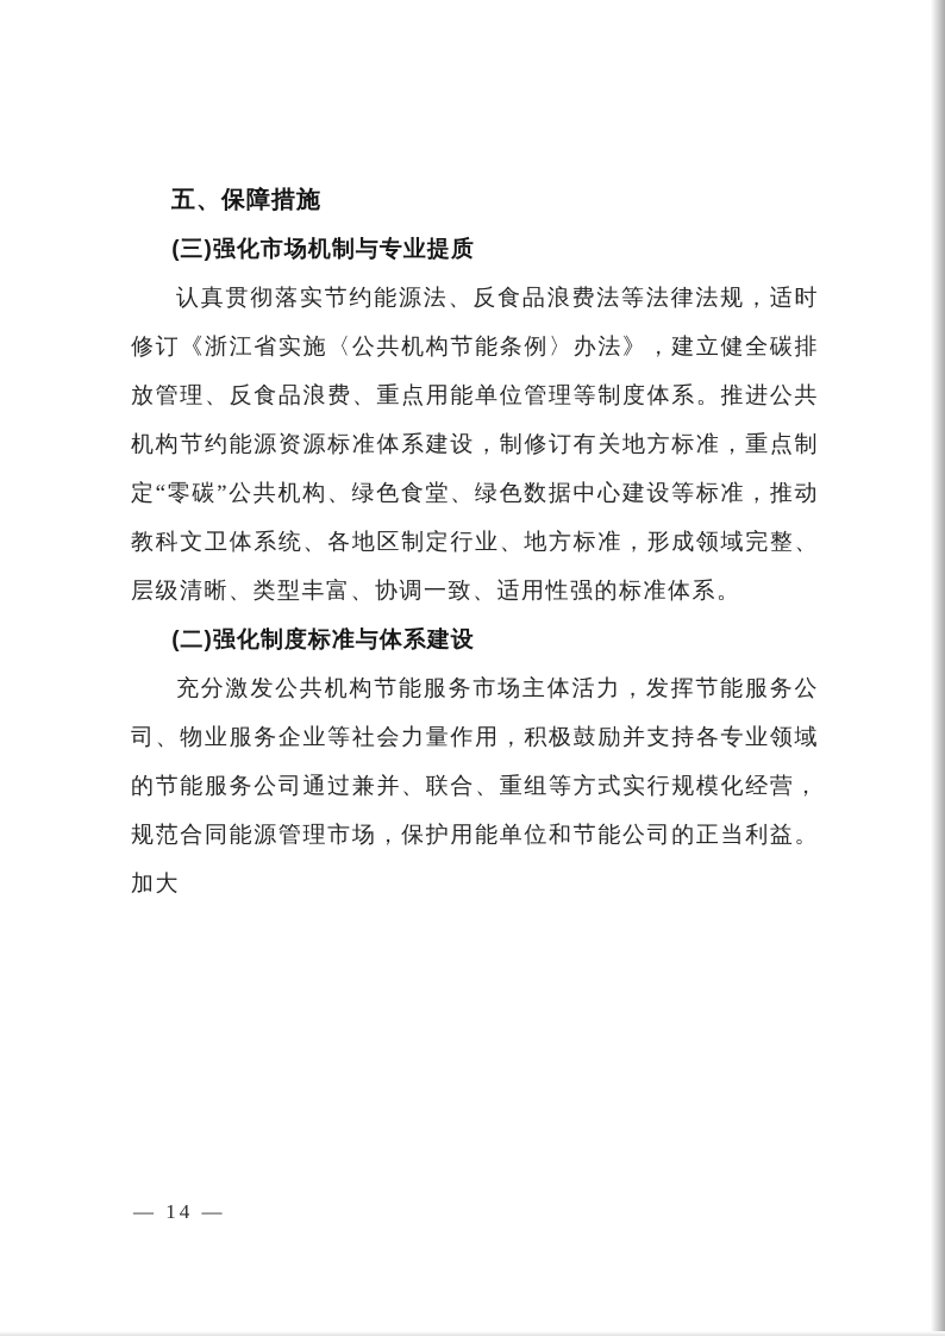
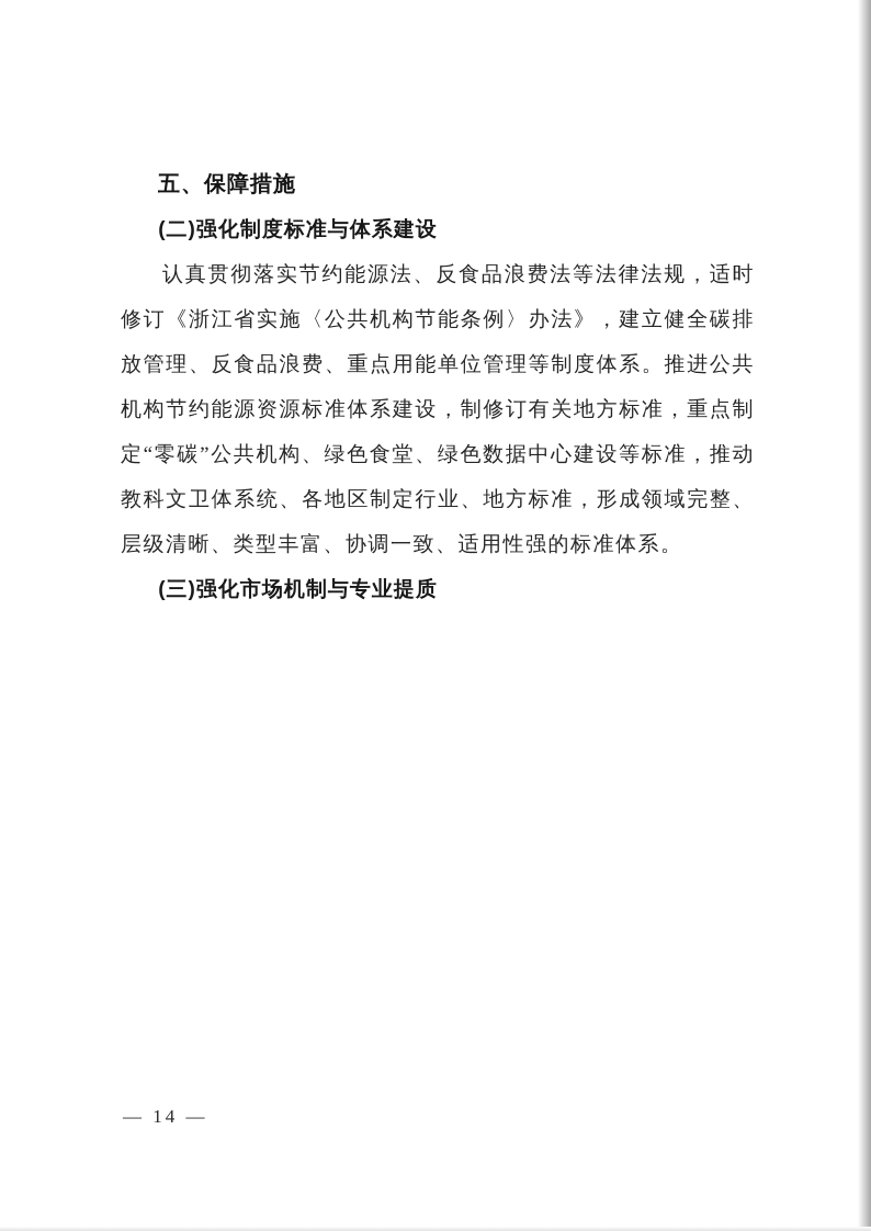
  五、保障措施
- (三)强化市场机制与专业提质
+ (二)强化制度标准与体系建设
  认真贯彻落实节约能源法、反食品浪费法等法律法规，适时修订《浙江省实施〈公共机构节能条例〉办法》，建立健全碳排放管理、反食品浪费、重点用能单位管理等制度体系。推进公共机构节约能源资源标准体系建设，制修订有关地方标准，重点制定“零碳”公共机构、绿色食堂、绿色数据中心建设等标准，推动教科文卫体系统、各地区制定行业、地方标准，形成领域完整、层级清晰、类型丰富、协调一致、适用性强的标准体系。
- (二)强化制度标准与体系建设
+ (三)强化市场机制与专业提质
- 充分激发公共机构节能服务市场主体活力，发挥节能服务公司、物业服务企业等社会力量作用，积极鼓励并支持各专业领域的节能服务公司通过兼并、联合、重组等方式实行规模化经营，规范合同能源管理市场，保护用能单位和节能公司的正当利益。加大
  — 14 —
